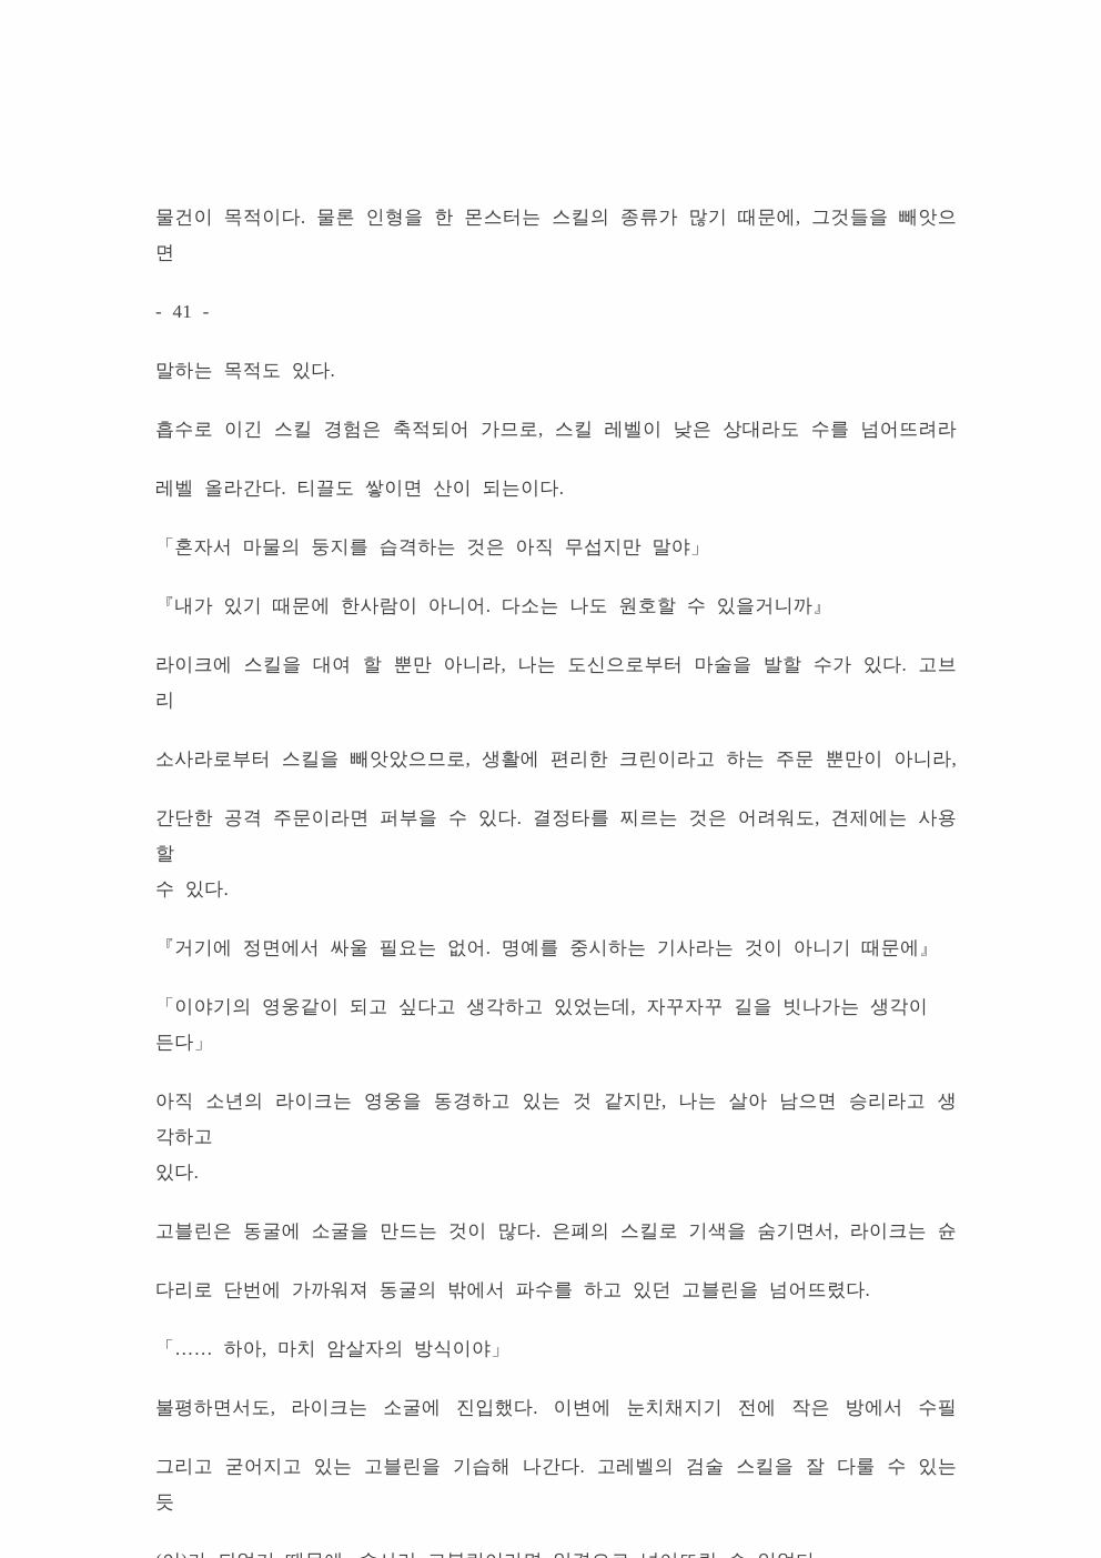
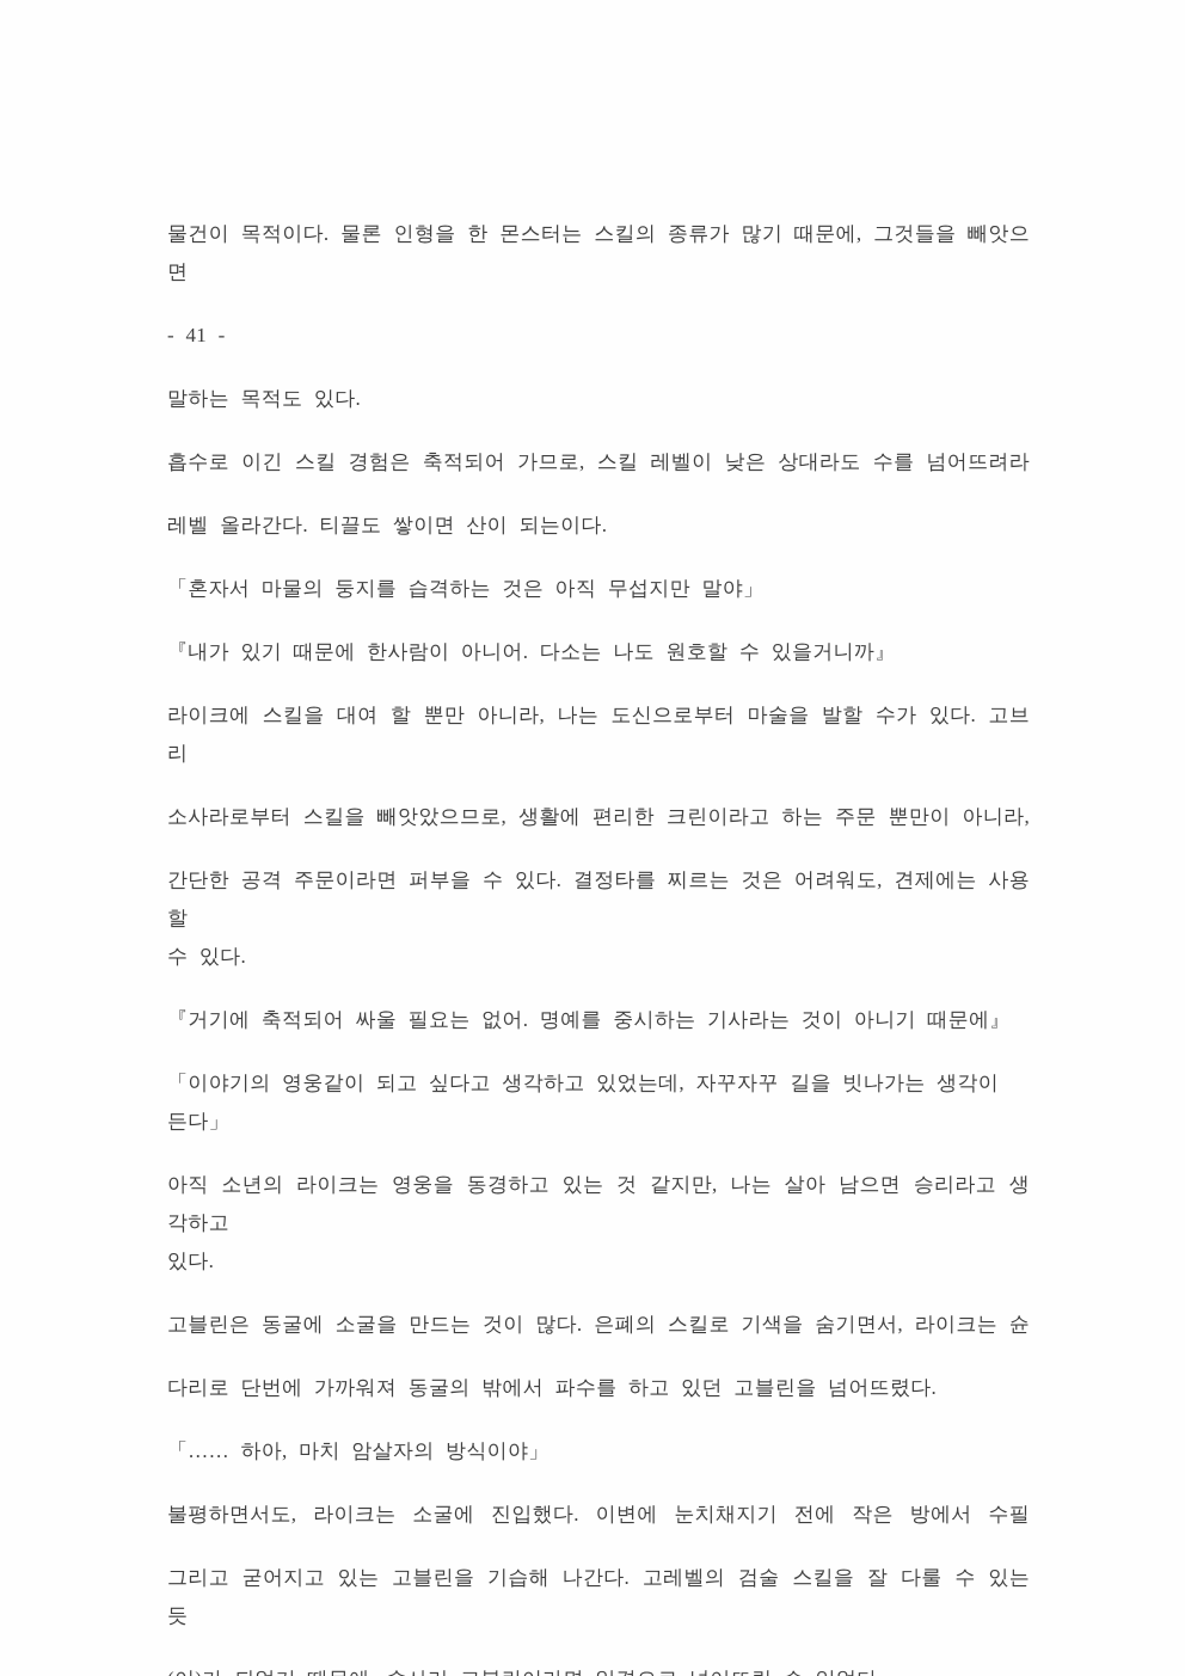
  물건이 목적이다. 물론 인형을 한 몬스터는 스킬의 종류가 많기 때문에, 그것들을 빼앗으면
  - 41 -
  말하는 목적도 있다.
  흡수로 이긴 스킬 경험은 축적되어 가므로, 스킬 레벨이 낮은 상대라도 수를 넘어뜨려라
  레벨 올라간다. 티끌도 쌓이면 산이 되는이다.
  「혼자서 마물의 둥지를 습격하는 것은 아직 무섭지만 말야」
  『내가 있기 때문에 한사람이 아니어. 다소는 나도 원호할 수 있을거니까』
  라이크에 스킬을 대여 할 뿐만 아니라, 나는 도신으로부터 마술을 발할 수가 있다. 고브리
  소사라로부터 스킬을 빼앗았으므로, 생활에 편리한 크린이라고 하는 주문 뿐만이 아니라,
  간단한 공격 주문이라면 퍼부을 수 있다. 결정타를 찌르는 것은 어려워도, 견제에는 사용할
  수 있다.
- 『거기에 정면에서 싸울 필요는 없어. 명예를 중시하는 기사라는 것이 아니기 때문에』
+ 『거기에 축적되어 싸울 필요는 없어. 명예를 중시하는 기사라는 것이 아니기 때문에』
  「이야기의 영웅같이 되고 싶다고 생각하고 있었는데, 자꾸자꾸 길을 빗나가는 생각이 든다」
  아직 소년의 라이크는 영웅을 동경하고 있는 것 같지만, 나는 살아 남으면 승리라고 생각하고
  있다.
  고블린은 동굴에 소굴을 만드는 것이 많다. 은폐의 스킬로 기색을 숨기면서, 라이크는 슌
  다리로 단번에 가까워져 동굴의 밖에서 파수를 하고 있던 고블린을 넘어뜨렸다.
  「…… 하아, 마치 암살자의 방식이야」
  불평하면서도, 라이크는 소굴에 진입했다. 이변에 눈치채지기 전에 작은 방에서 수필
  그리고 굳어지고 있는 고블린을 기습해 나간다. 고레벨의 검술 스킬을 잘 다룰 수 있는 듯
